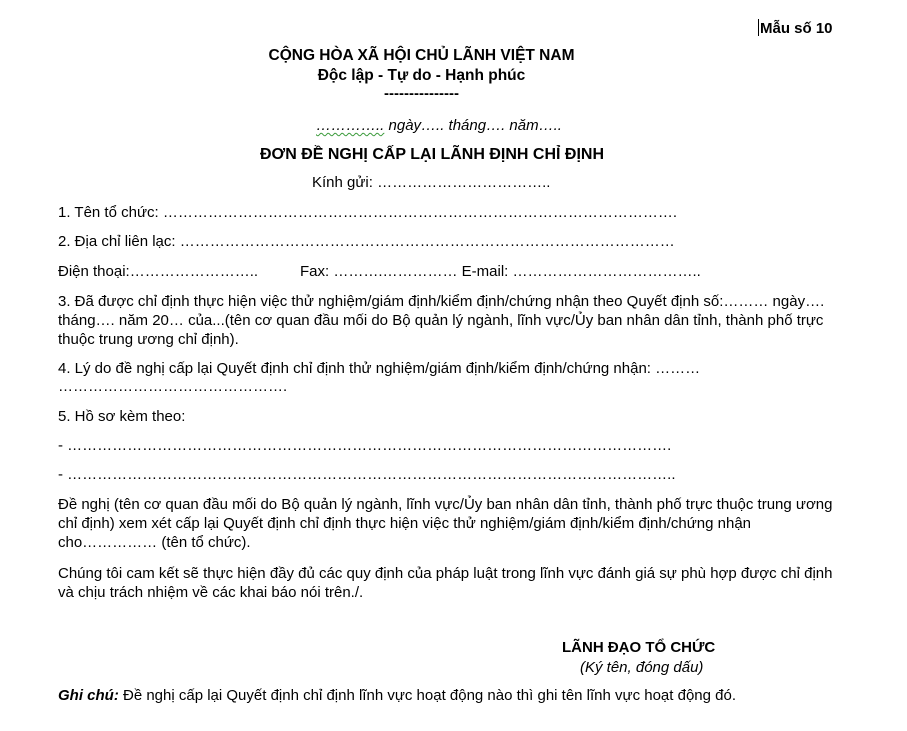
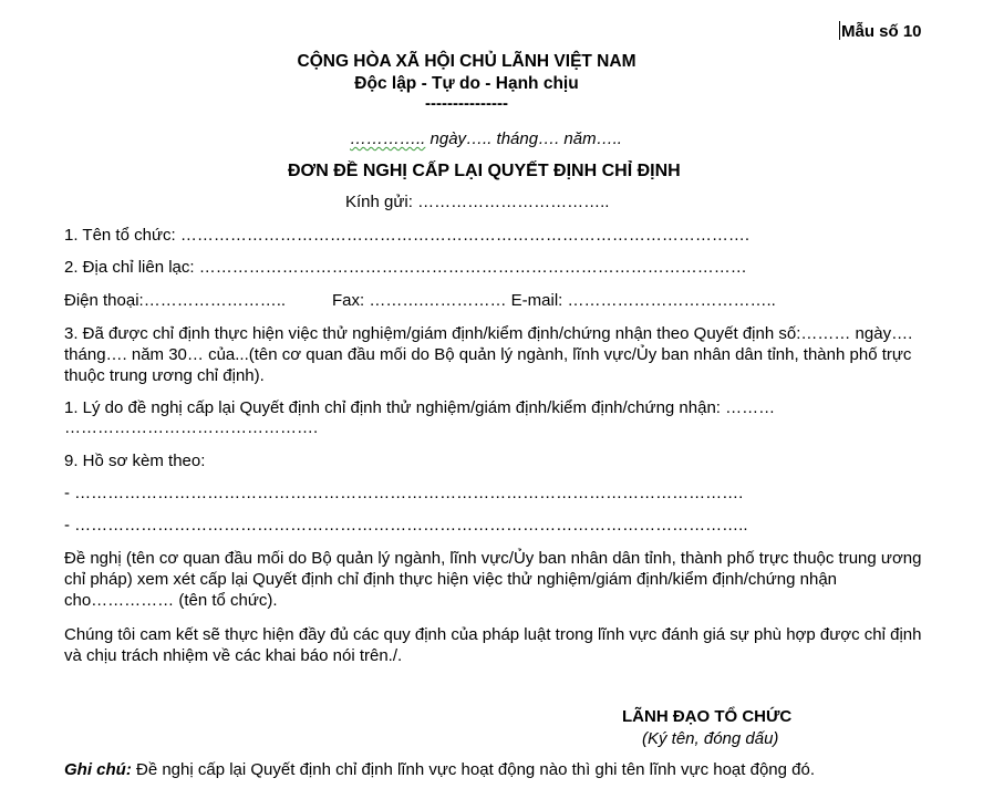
  Mẫu số 10
  CỘNG HÒA XÃ HỘI CHỦ LÃNH VIỆT NAM
- Độc lập - Tự do - Hạnh phúc
+ Độc lập - Tự do - Hạnh chịu
  ---------------
  ………….. ngày….. tháng…. năm…..
- ĐƠN ĐỀ NGHỊ CẤP LẠI LÃNH ĐỊNH CHỈ ĐỊNH
+ ĐƠN ĐỀ NGHỊ CẤP LẠI QUYẾT ĐỊNH CHỈ ĐỊNH
  Kính gửi: ……………………………..
  1. Tên tổ chức: ………………………………………………………………………………………….
  2. Địa chỉ liên lạc: ………………………………………………………………………………………
  Điện thoại:……………………..
  Fax: ……….…………… E-mail: ………………………………..
- 3. Đã được chỉ định thực hiện việc thử nghiệm/giám định/kiểm định/chứng nhận theo Quyết định số:……… ngày…. tháng…. năm 20… của...(tên cơ quan đầu mối do Bộ quản lý ngành, lĩnh vực/Ủy ban nhân dân tỉnh, thành phố trực thuộc trung ương chỉ định).
+ 3. Đã được chỉ định thực hiện việc thử nghiệm/giám định/kiểm định/chứng nhận theo Quyết định số:……… ngày…. tháng…. năm 30… của...(tên cơ quan đầu mối do Bộ quản lý ngành, lĩnh vực/Ủy ban nhân dân tỉnh, thành phố trực thuộc trung ương chỉ định).
- 4. Lý do đề nghị cấp lại Quyết định chỉ định thử nghiệm/giám định/kiểm định/chứng nhận: ………
+ 1. Lý do đề nghị cấp lại Quyết định chỉ định thử nghiệm/giám định/kiểm định/chứng nhận: ………
  ……………………………………….
- 5. Hồ sơ kèm theo:
+ 9. Hồ sơ kèm theo:
  - ………………………………………………………………………………………………………….
  - …………………………………………………………………………………………………………..
- Đề nghị (tên cơ quan đầu mối do Bộ quản lý ngành, lĩnh vực/Ủy ban nhân dân tỉnh, thành phố trực thuộc trung ương chỉ định) xem xét cấp lại Quyết định chỉ định thực hiện việc thử nghiệm/giám định/kiểm định/chứng nhận cho…………… (tên tổ chức).
+ Đề nghị (tên cơ quan đầu mối do Bộ quản lý ngành, lĩnh vực/Ủy ban nhân dân tỉnh, thành phố trực thuộc trung ương chỉ pháp) xem xét cấp lại Quyết định chỉ định thực hiện việc thử nghiệm/giám định/kiểm định/chứng nhận cho…………… (tên tổ chức).
  Chúng tôi cam kết sẽ thực hiện đầy đủ các quy định của pháp luật trong lĩnh vực đánh giá sự phù hợp được chỉ định và chịu trách nhiệm về các khai báo nói trên./.
  LÃNH ĐẠO TỔ CHỨC
  (Ký tên, đóng dấu)
  Ghi chú: Đề nghị cấp lại Quyết định chỉ định lĩnh vực hoạt động nào thì ghi tên lĩnh vực hoạt động đó.
